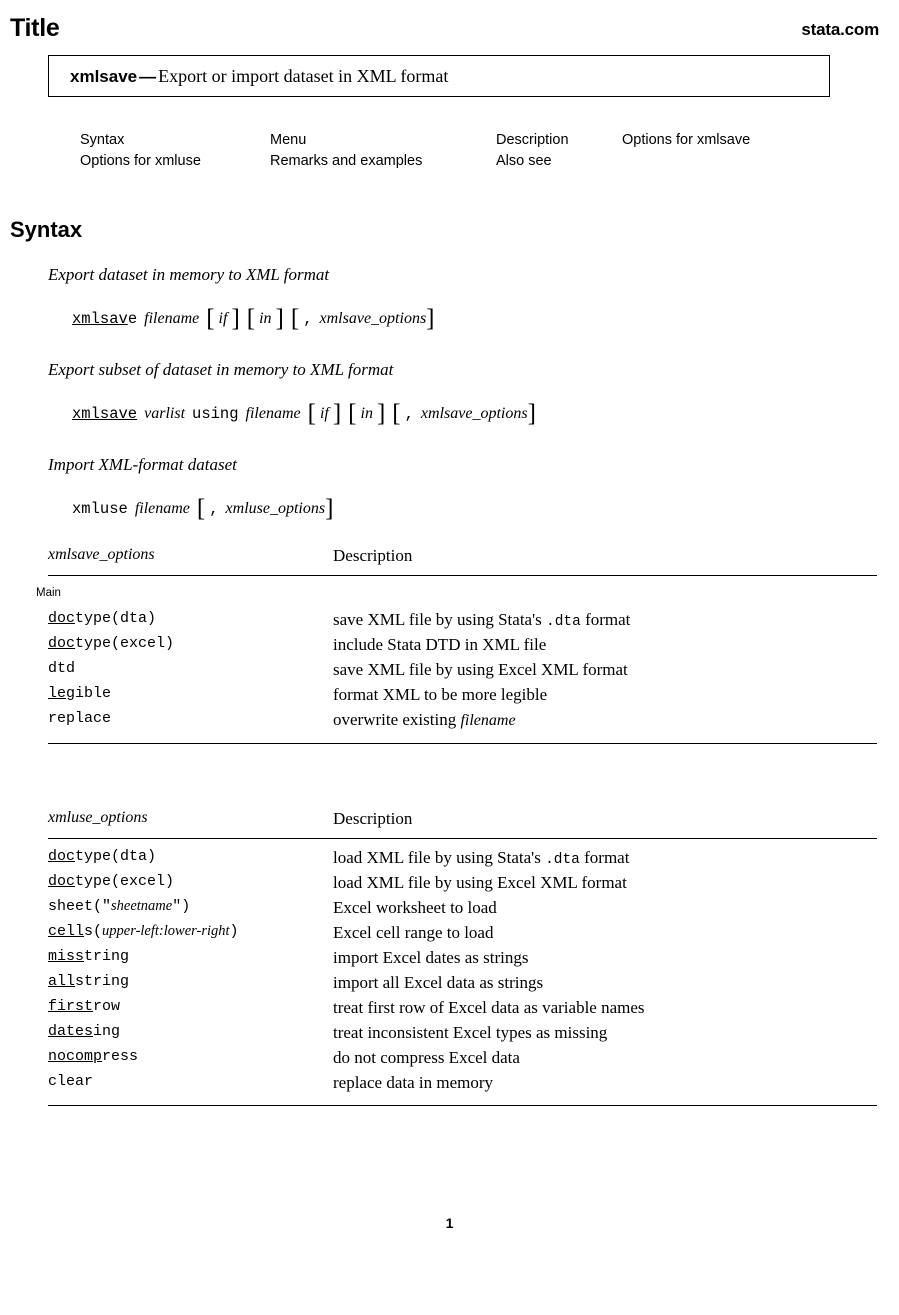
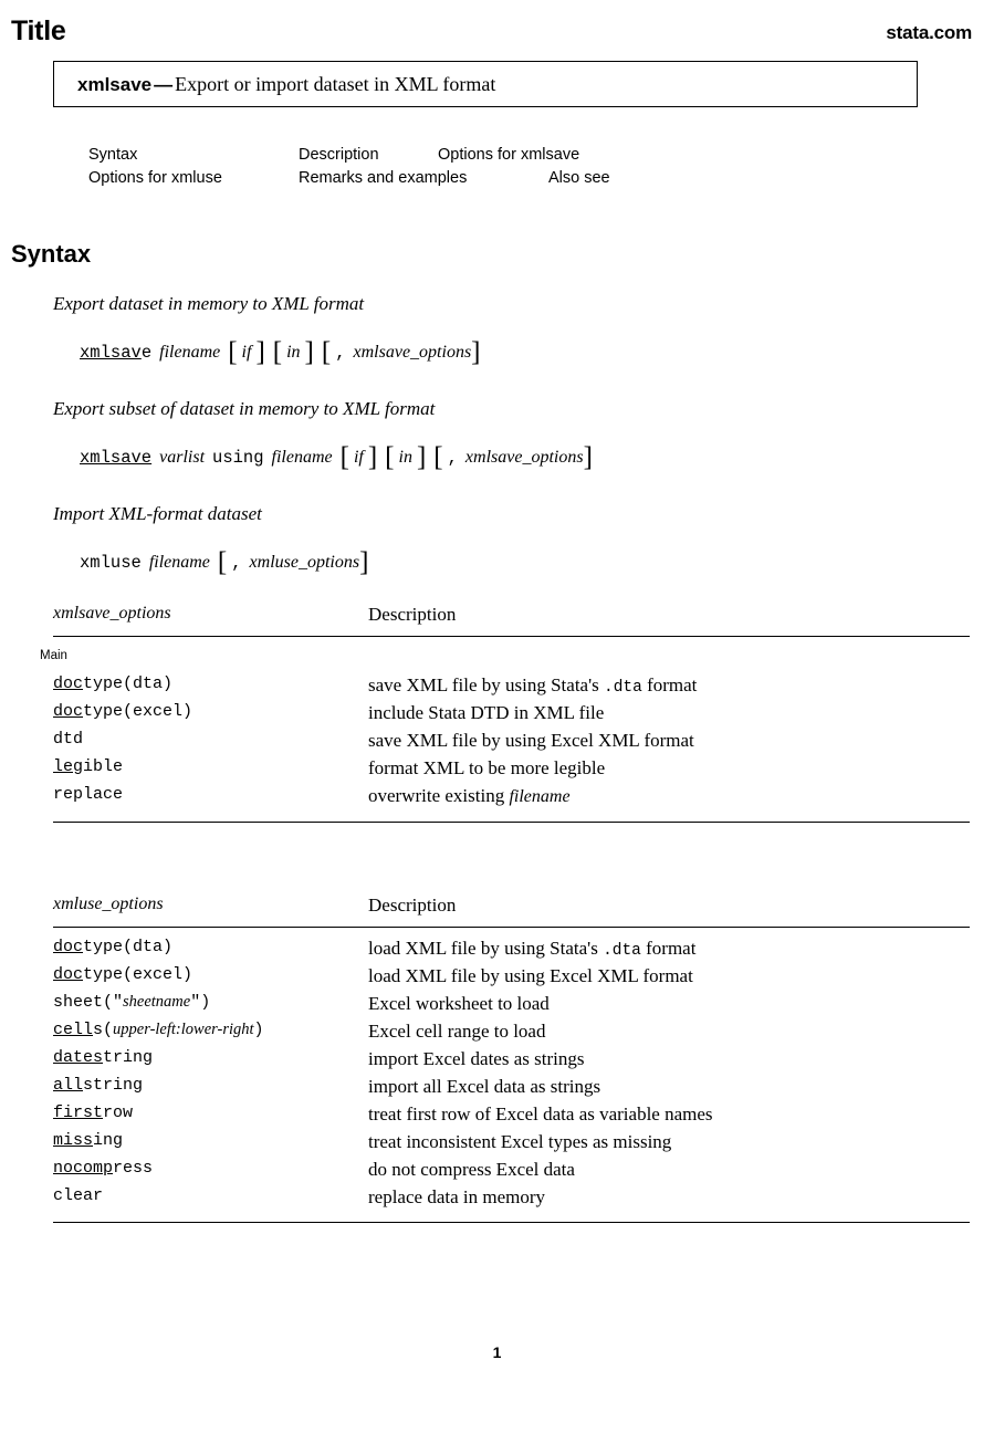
  Title
  stata.com
  xmlsave—Export or import dataset in XML format
  Syntax
- Menu
  Description
  Options for xmlsave
  Options for xmluse
  Remarks and examples
  Also see
  Syntax
  Export dataset in memory to XML format
  xmlsave filename [ if ] [ in ] [ , xmlsave_options]
  Export subset of dataset in memory to XML format
  xmlsave varlist using filename [ if ] [ in ] [ , xmlsave_options]
  Import XML-format dataset
  xmluse filename [ , xmluse_options]
  xmlsave_options
  Description
  Main
  doctype(dta)
  save XML file by using Stata's .dta format
  doctype(excel)
  include Stata DTD in XML file
  dtd
  save XML file by using Excel XML format
  legible
  format XML to be more legible
  replace
  overwrite existing filename
  xmluse_options
  Description
  doctype(dta)
  load XML file by using Stata's .dta format
  doctype(excel)
  load XML file by using Excel XML format
  sheet("sheetname")
  Excel worksheet to load
  cells(upper-left:lower-right)
  Excel cell range to load
- misstring
+ datestring
  import Excel dates as strings
  allstring
  import all Excel data as strings
  firstrow
  treat first row of Excel data as variable names
- datesing
+ missing
  treat inconsistent Excel types as missing
  nocompress
  do not compress Excel data
  clear
  replace data in memory
  1
